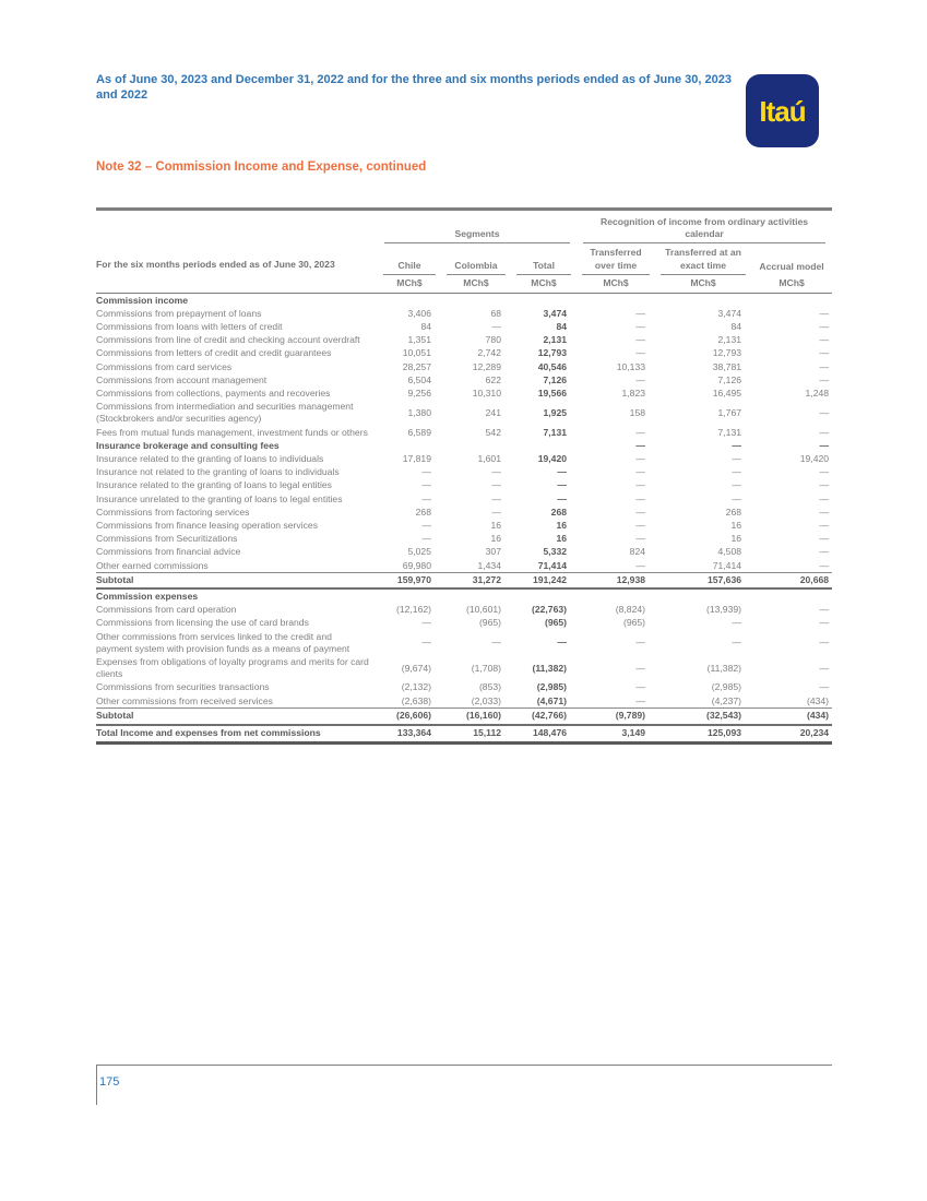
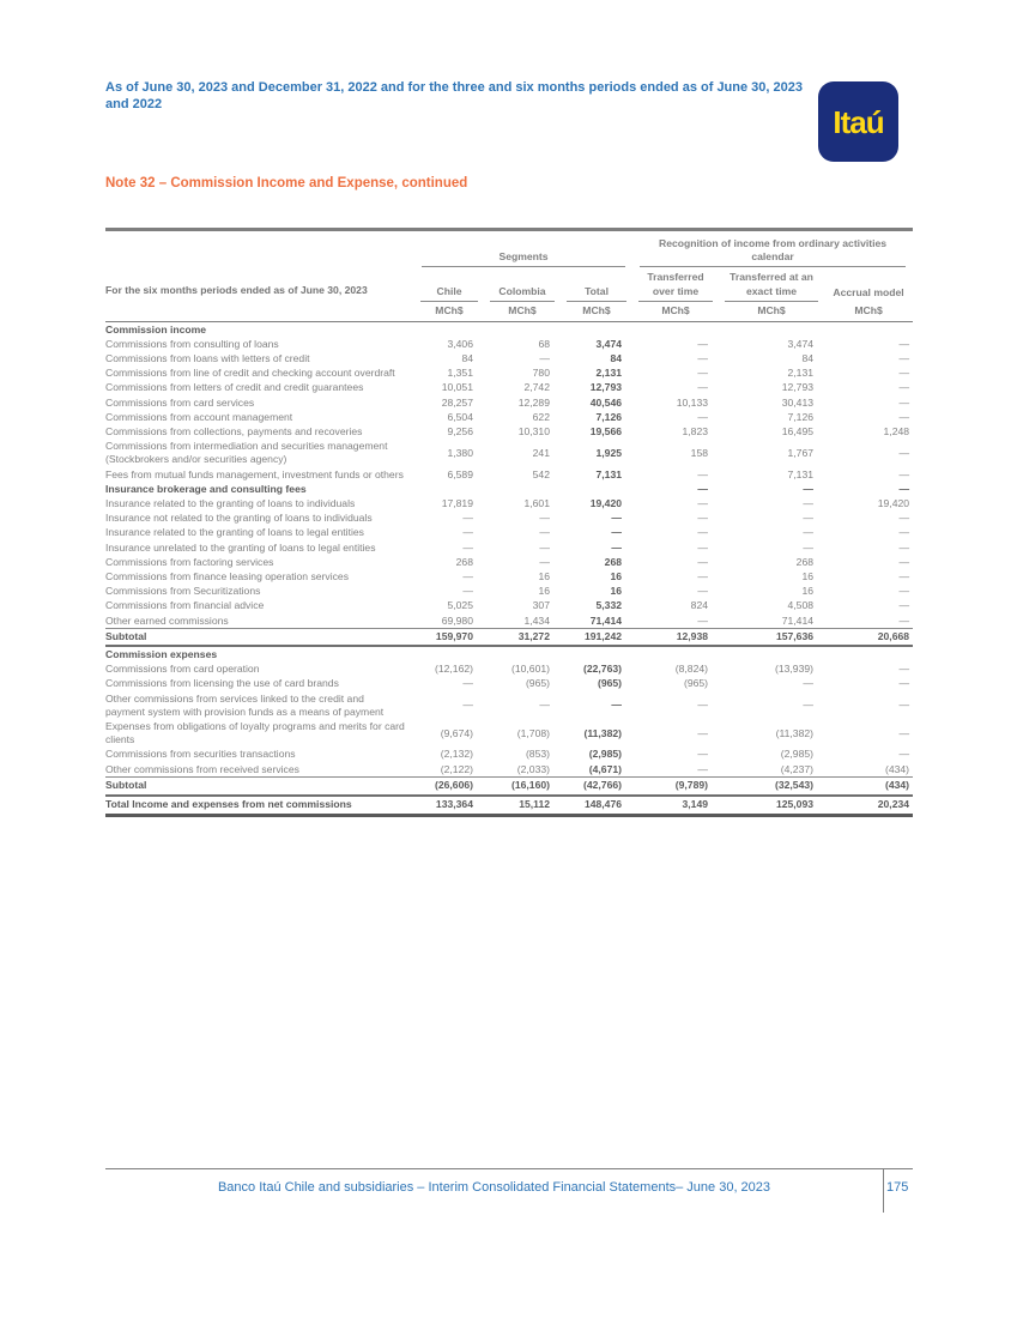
  As of June 30, 2023 and December 31, 2022 and for the three and six months periods ended as of June 30, 2023 and 2022
  Itaú
  Note 32 – Commission Income and Expense, continued
  For the six months periods ended as of June 30, 2023	Segments	Recognition of income from ordinary activities calendar
  Chile	Colombia	Total	Transferred over time	Transferred at an exact time	Accrual model
  	MCh$	MCh$	MCh$	MCh$	MCh$	MCh$
  Commission income
- Commissions from prepayment of loans	3,406	68	3,474	—	3,474	—
+ Commissions from consulting of loans	3,406	68	3,474	—	3,474	—
  Commissions from loans with letters of credit	84	—	84	—	84	—
  Commissions from line of credit and checking account overdraft	1,351	780	2,131	—	2,131	—
  Commissions from letters of credit and credit guarantees	10,051	2,742	12,793	—	12,793	—
- Commissions from card services	28,257	12,289	40,546	10,133	38,781	—
+ Commissions from card services	28,257	12,289	40,546	10,133	30,413	—
  Commissions from account management	6,504	622	7,126	—	7,126	—
  Commissions from collections, payments and recoveries	9,256	10,310	19,566	1,823	16,495	1,248
  Commissions from intermediation and securities management (Stockbrokers and/or securities agency)	1,380	241	1,925	158	1,767	—
  Fees from mutual funds management, investment funds or others	6,589	542	7,131	—	7,131	—
  Insurance brokerage and consulting fees				—	—	—
  Insurance related to the granting of loans to individuals	17,819	1,601	19,420	—	—	19,420
  Insurance not related to the granting of loans to individuals	—	—	—	—	—	—
  Insurance related to the granting of loans to legal entities	—	—	—	—	—	—
  Insurance unrelated to the granting of loans to legal entities	—	—	—	—	—	—
  Commissions from factoring services	268	—	268	—	268	—
  Commissions from finance leasing operation services	—	16	16	—	16	—
  Commissions from Securitizations	—	16	16	—	16	—
  Commissions from financial advice	5,025	307	5,332	824	4,508	—
  Other earned commissions	69,980	1,434	71,414	—	71,414	—
  Subtotal	159,970	31,272	191,242	12,938	157,636	20,668
  Commission expenses
  Commissions from card operation	(12,162)	(10,601)	(22,763)	(8,824)	(13,939)	—
  Commissions from licensing the use of card brands	—	(965)	(965)	(965)	—	—
  Other commissions from services linked to the credit and payment system with provision funds as a means of payment	—	—	—	—	—	—
  Expenses from obligations of loyalty programs and merits for card clients	(9,674)	(1,708)	(11,382)	—	(11,382)	—
  Commissions from securities transactions	(2,132)	(853)	(2,985)	—	(2,985)	—
- Other commissions from received services	(2,638)	(2,033)	(4,671)	—	(4,237)	(434)
+ Other commissions from received services	(2,122)	(2,033)	(4,671)	—	(4,237)	(434)
  Subtotal	(26,606)	(16,160)	(42,766)	(9,789)	(32,543)	(434)
  Total Income and expenses from net commissions	133,364	15,112	148,476	3,149	125,093	20,234
+ Banco Itaú Chile and subsidiaries – Interim Consolidated Financial Statements– June 30, 2023
  175
